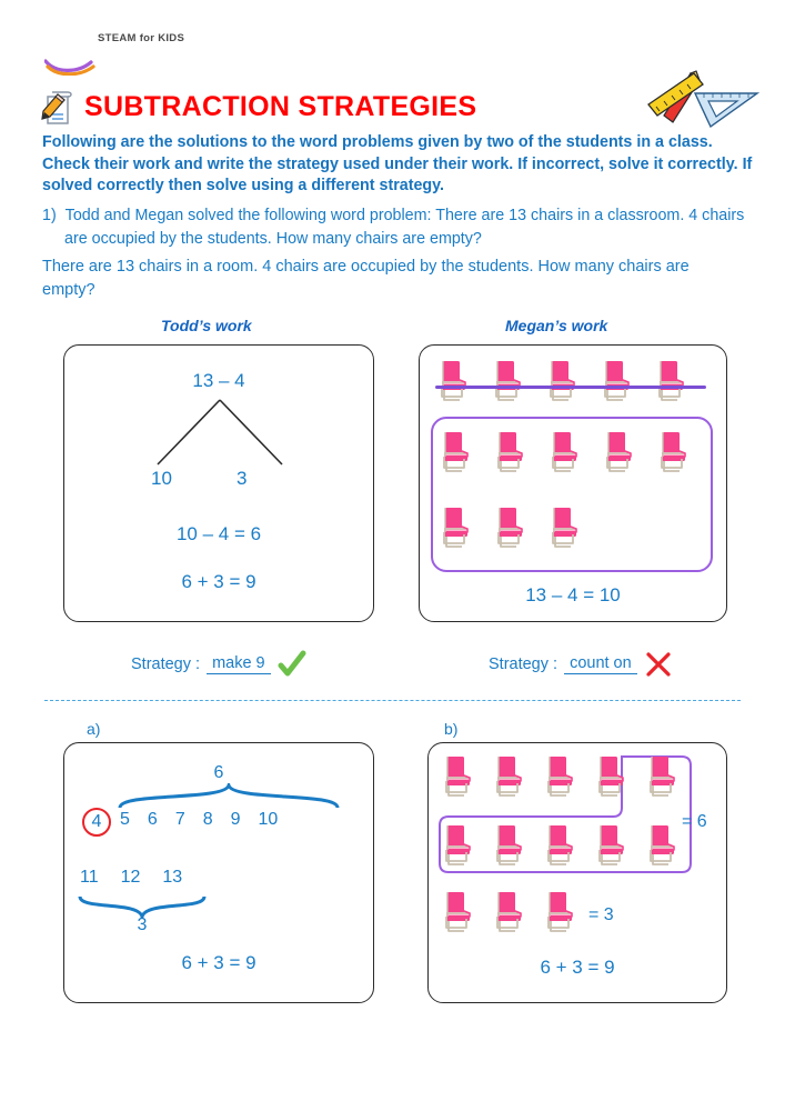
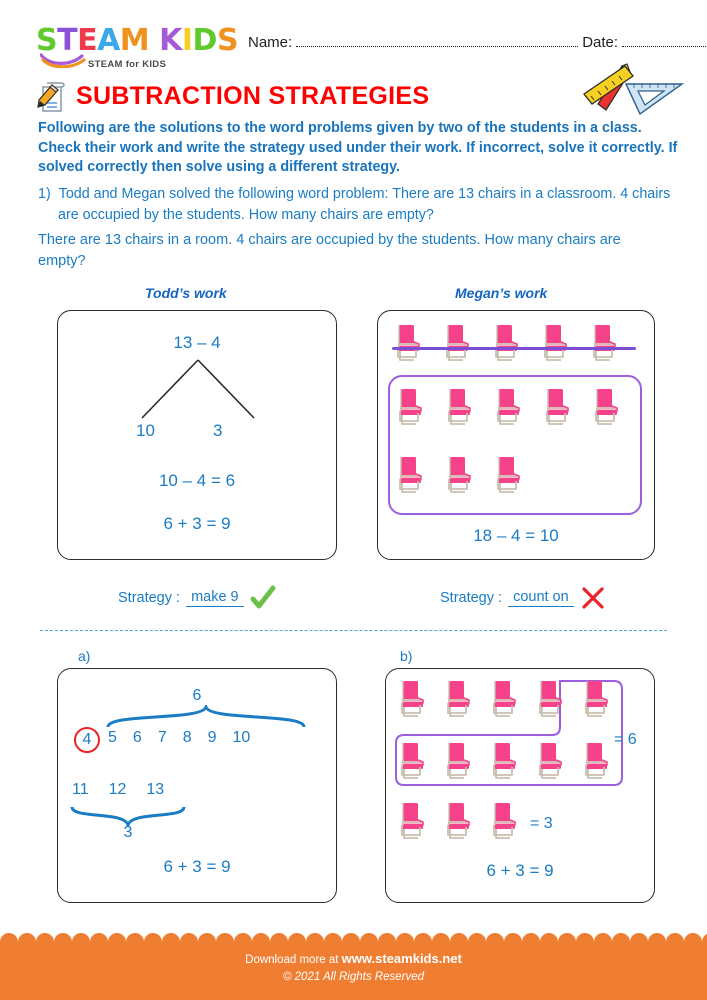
+ STEAM KIDS
  STEAM for KIDS
+ Name:
+ Date:
  SUBTRACTION STRATEGIES
  Following are the solutions to the word problems given by two of the students in a class. Check their work and write the strategy used under their work. If incorrect, solve it correctly. If solved correctly then solve using a different strategy.
  1) Todd and Megan solved the following word problem: There are 13 chairs in a classroom. 4 chairs are occupied by the students. How many chairs are empty?
  There are 13 chairs in a room. 4 chairs are occupied by the students. How many chairs are empty?
  Todd’s work
  13 – 4
  10
  3
  10 – 4 = 6
  6 + 3 = 9
  Megan’s work
- 13 – 4 = 10
+ 18 – 4 = 10
  Strategy :
  make 9
  Strategy :
  count on
  a)
  6
  4
  5
  6
  7
  8
  9
  10
  11
  12
  13
  3
  6 + 3 = 9
  b)
  = 6
  = 3
  6 + 3 = 9
+ Download more at www.steamkids.net
+ © 2021 All Rights Reserved
